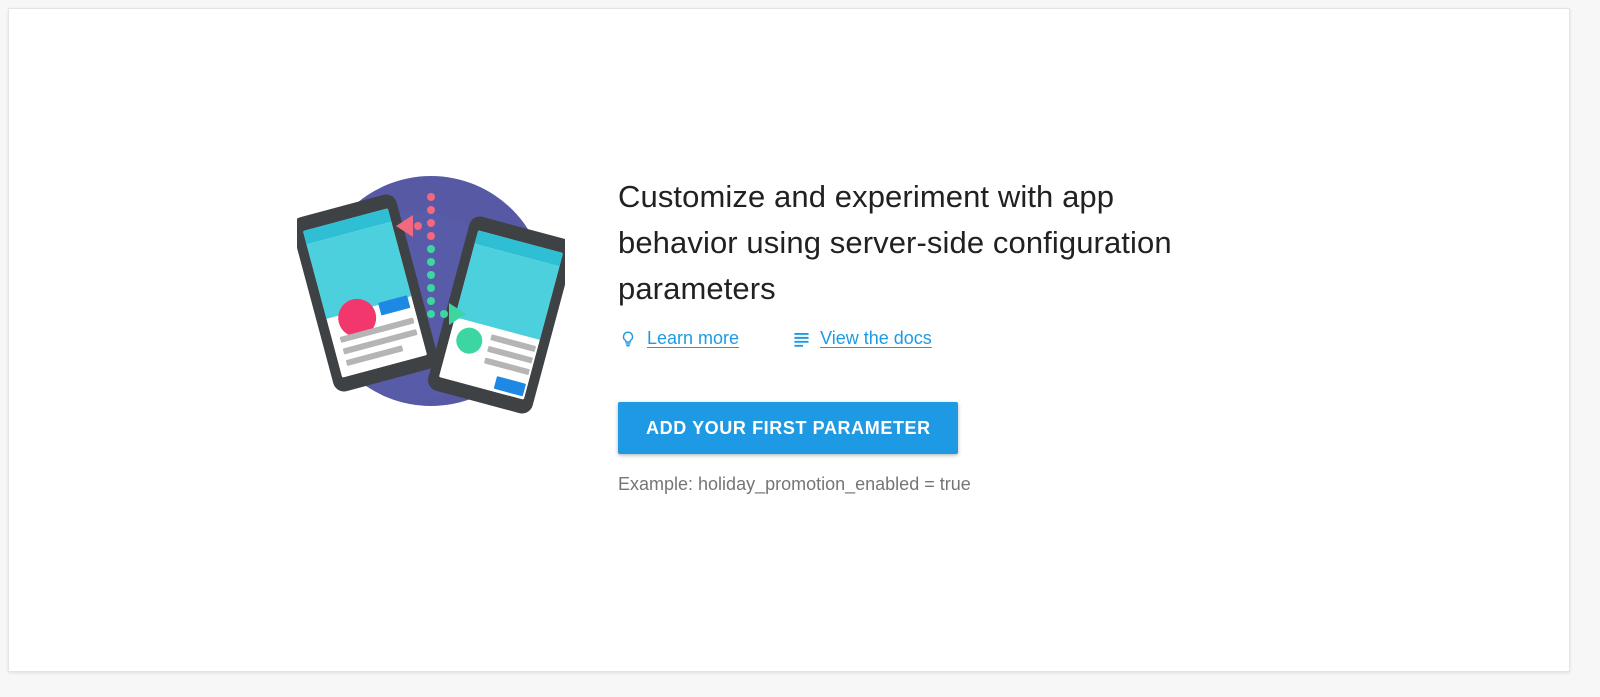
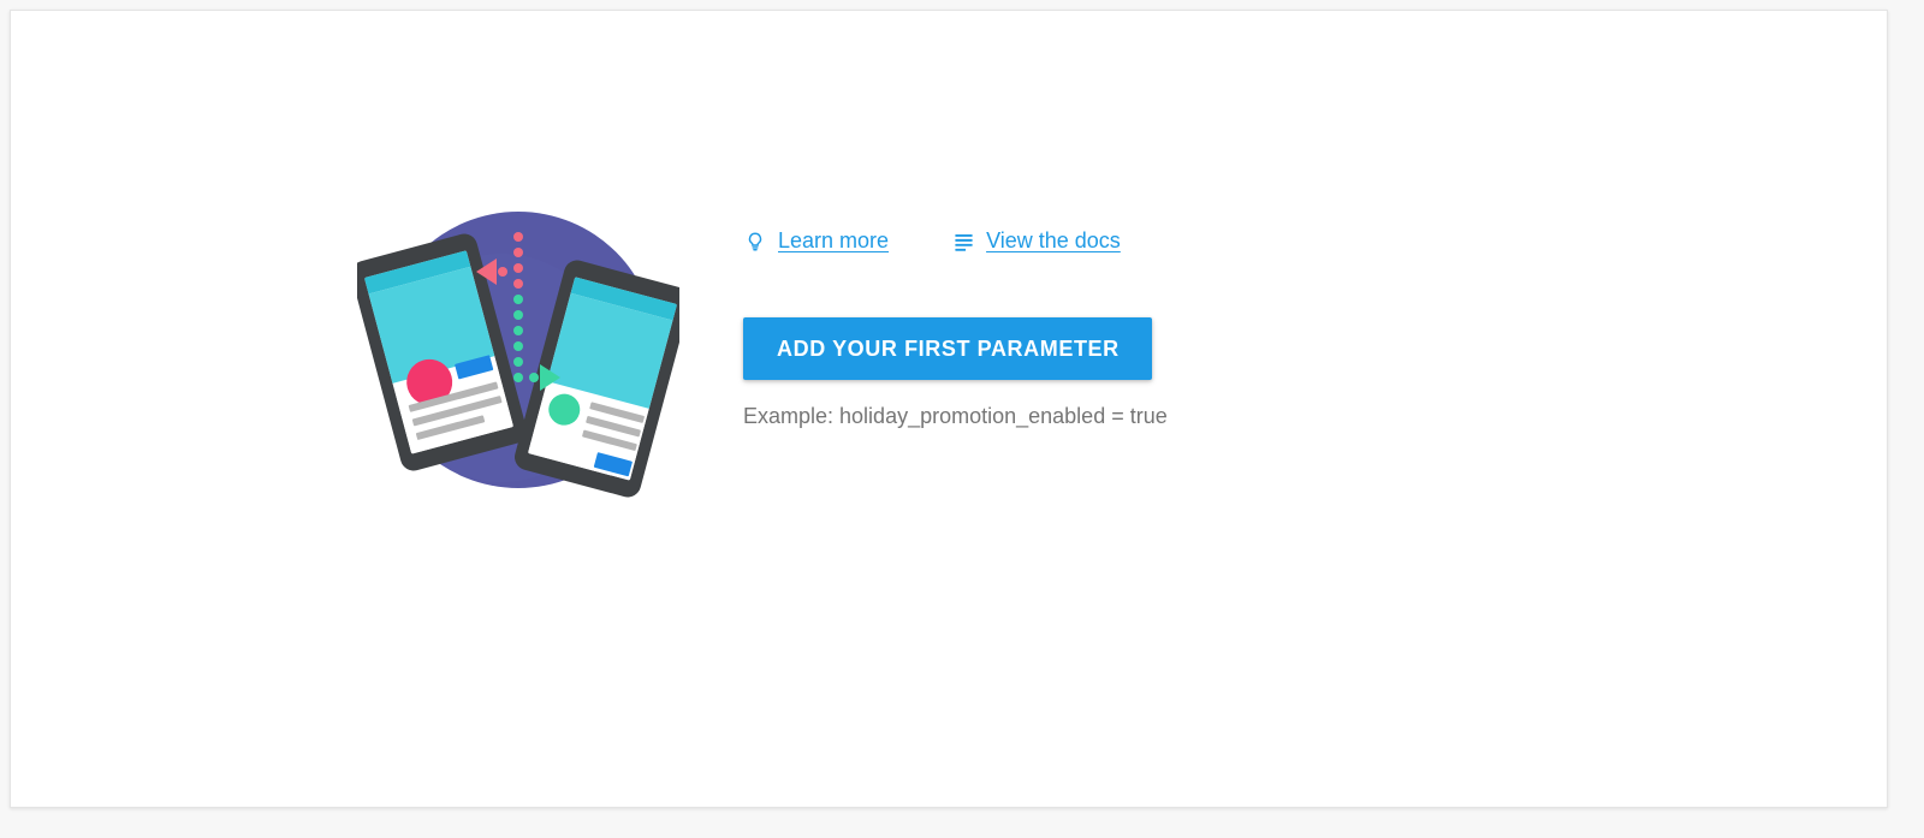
- Customize and experiment with app behavior using server-side configuration parameters
  Learn more
  View the docs
  ADD YOUR FIRST PARAMETER
  Example: holiday_promotion_enabled = true
